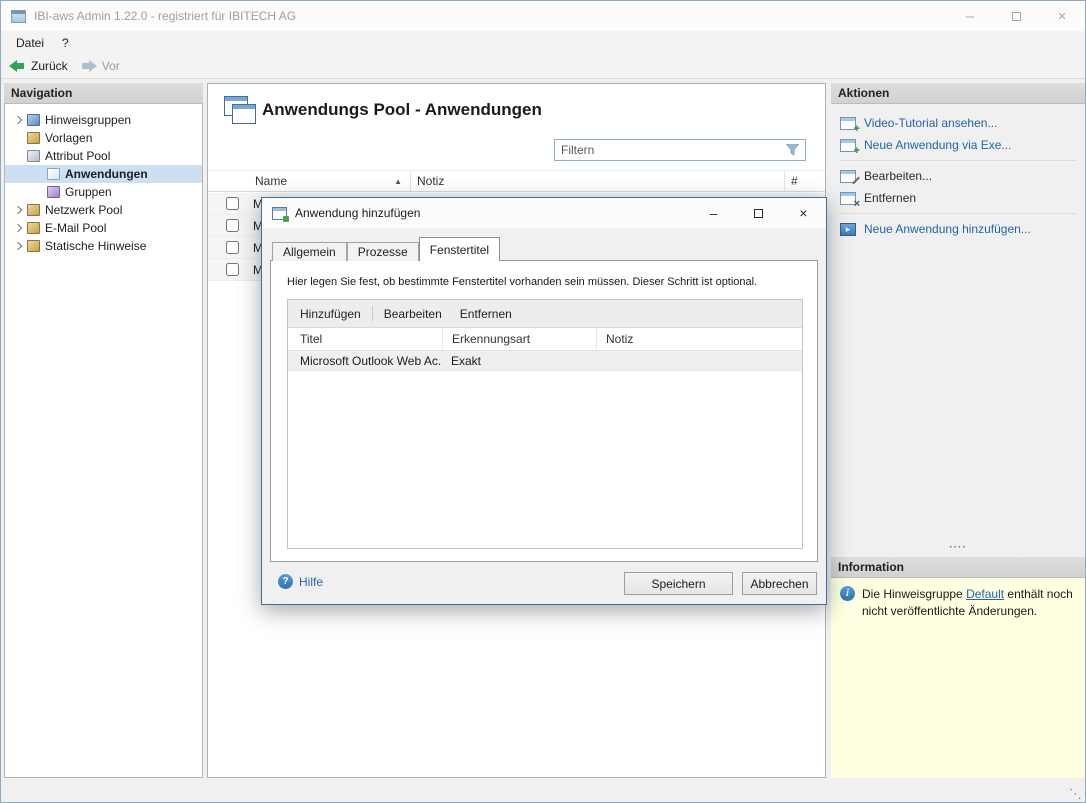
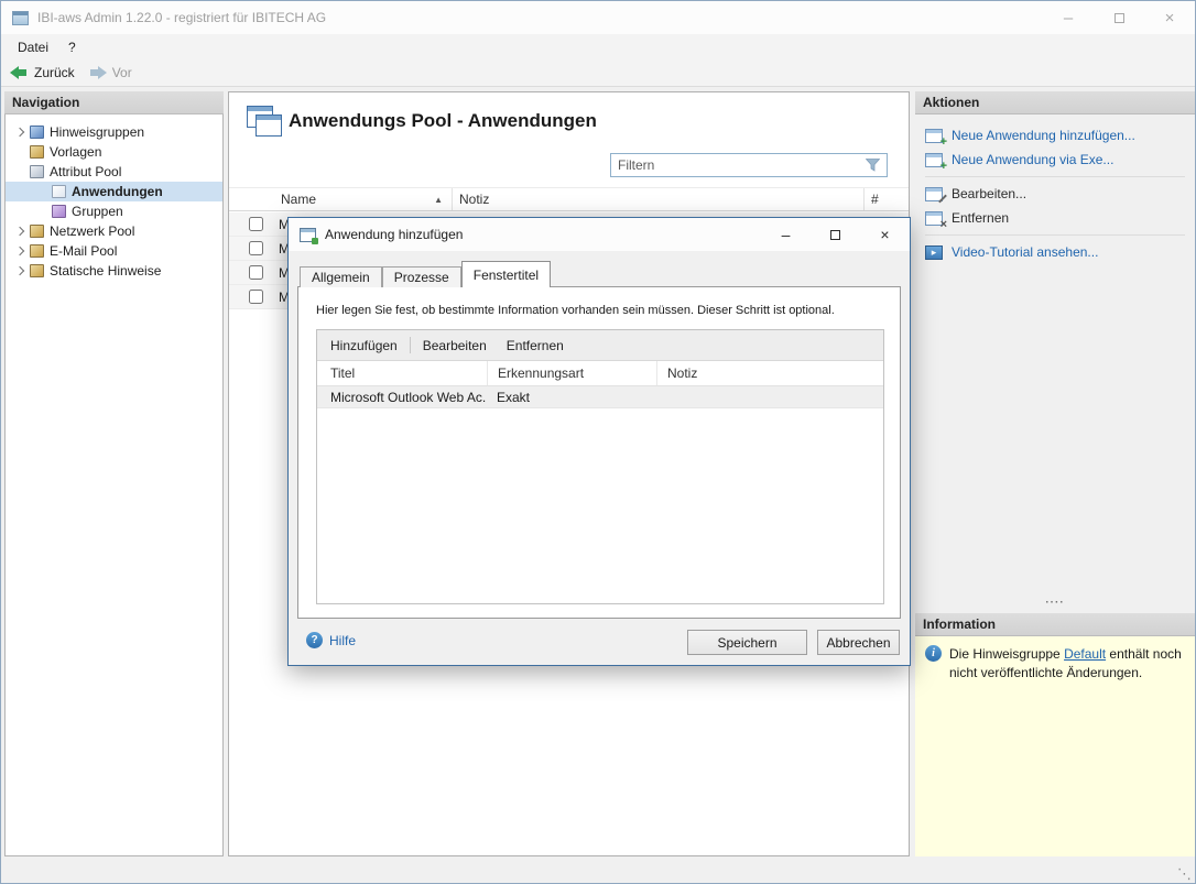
  IBI-aws Admin 1.22.0 - registriert für IBITECH AG
  –
  ×
  Datei
  ?
  Zurück
  Vor
  Navigation
  Hinweisgruppen
  Vorlagen
  Attribut Pool
  Anwendungen
  Gruppen
  Netzwerk Pool
  E-Mail Pool
  Statische Hinweise
  Anwendungs Pool - Anwendungen
  Filtern
  Name
  ▲
  Notiz
  #
  M
  M
  M
  M
  Aktionen
  +
- Video-Tutorial ansehen...
+ Neue Anwendung hinzufügen...
  +
  Neue Anwendung via Exe...
  Bearbeiten...
  ×
  Entfernen
  ▸
- Neue Anwendung hinzufügen...
+ Video-Tutorial ansehen...
  ····
  Information
  i
  Die Hinweisgruppe Default enthält noch nicht veröffentlichte Änderungen.
  ⋱
  Anwendung hinzufügen
  –
  ×
  Allgemein
  Prozesse
  Fenstertitel
- Hier legen Sie fest, ob bestimmte Fenstertitel vorhanden sein müssen. Dieser Schritt ist optional.
+ Hier legen Sie fest, ob bestimmte Information vorhanden sein müssen. Dieser Schritt ist optional.
  Hinzufügen
  Bearbeiten
  Entfernen
  Titel
  Erkennungsart
  Notiz
  Microsoft Outlook Web Ac.
  Exakt
  ?
  Hilfe
  Speichern
  Abbrechen
